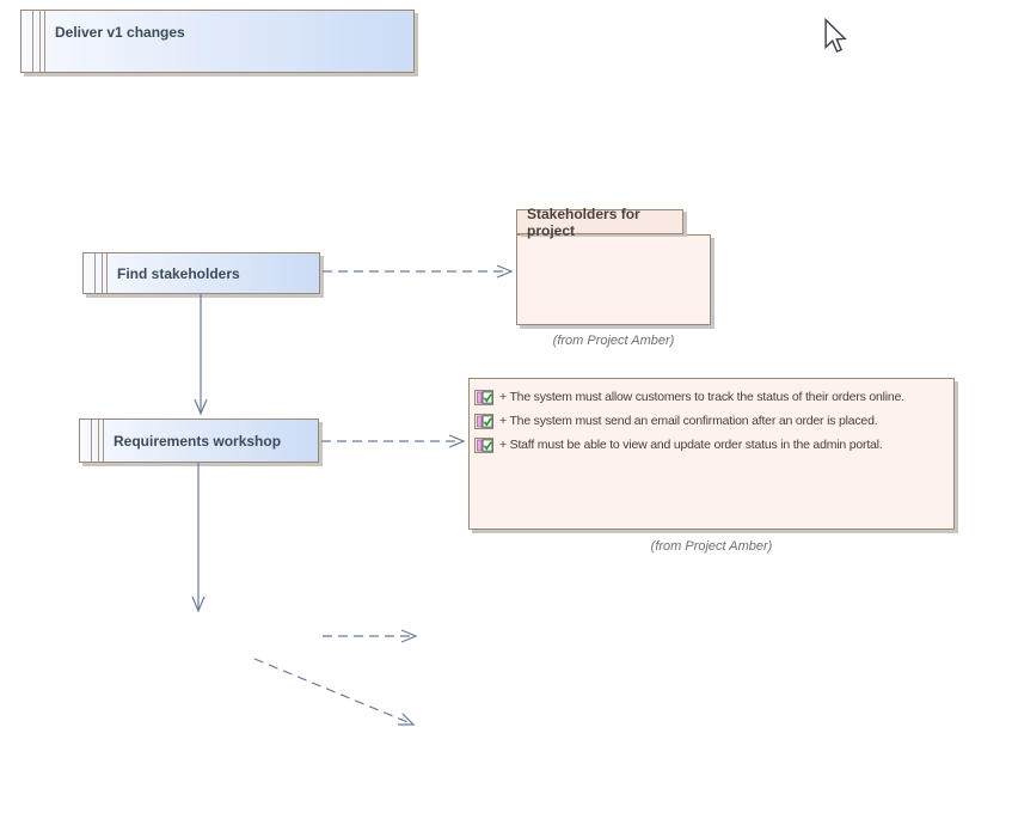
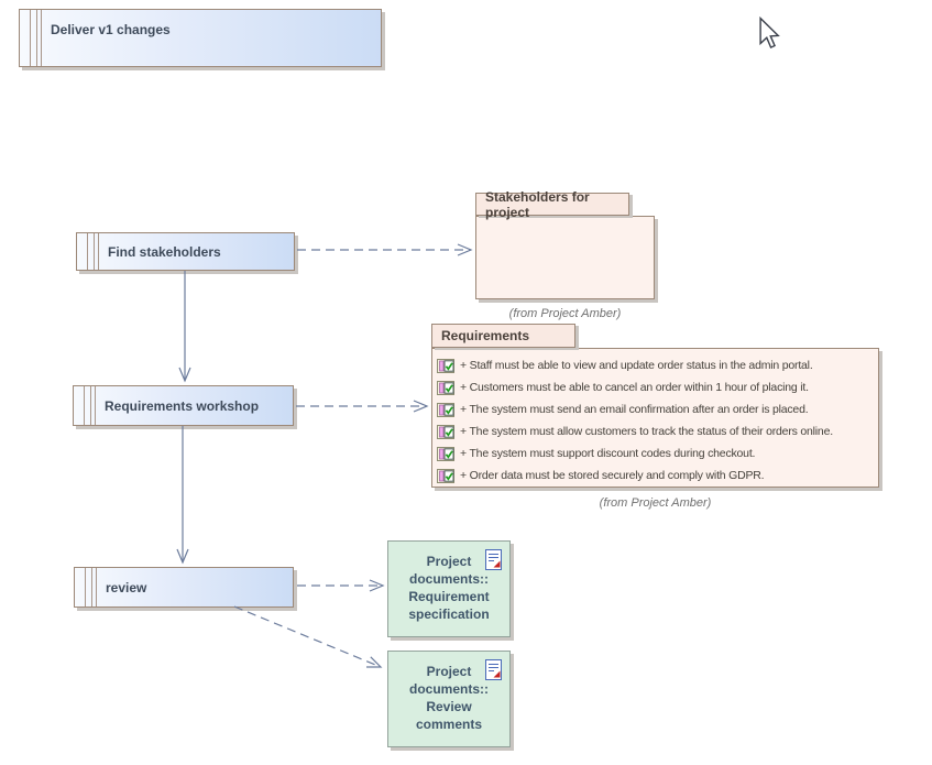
  Deliver v1 changes
  Find stakeholders
  Requirements workshop
+ review
  Stakeholders for project
  (from Project Amber)
+ Requirements
- + The system must allow customers to track the status of their orders online.
+ + Staff must be able to view and update order status in the admin portal.
+ + Customers must be able to cancel an order within 1 hour of placing it.
  + The system must send an email confirmation after an order is placed.
- + Staff must be able to view and update order status in the admin portal.
+ + The system must allow customers to track the status of their orders online.
+ + The system must support discount codes during checkout.
+ + Order data must be stored securely and comply with GDPR.
  (from Project Amber)
+ Project documents:: Requirement specification
+ Project documents:: Review comments
